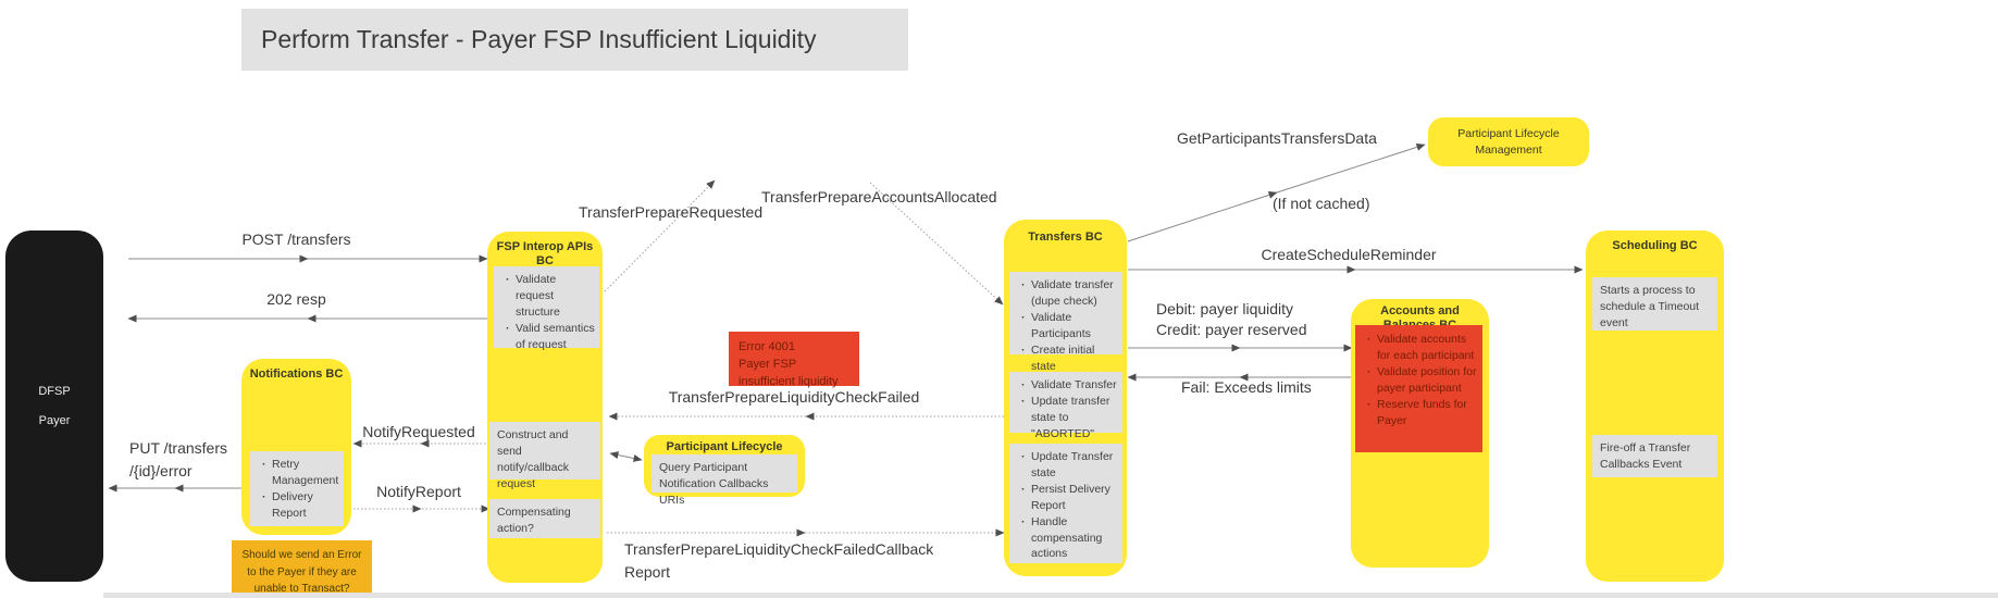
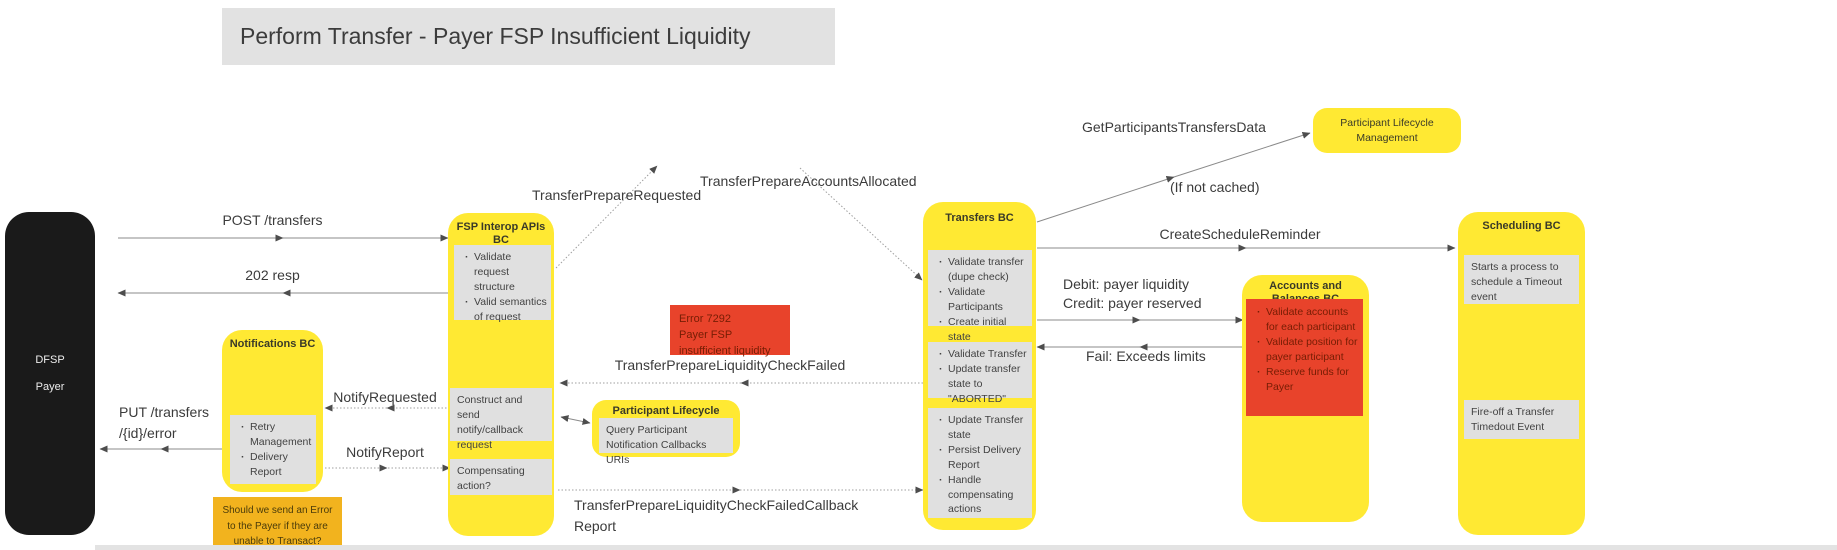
  Perform Transfer - Payer FSP Insufficient Liquidity
  DFSP
  Payer
  Notifications BC
  Retry Management
  Delivery Report
  Should we send an Error to the Payer if they are unable to Transact?
  FSP Interop APIs BC
  Validate request structure
  Valid semantics of request
  Construct and send notify/callback request
  Compensating action?
- Error 4001
+ Error 7292
  Payer FSP insufficient liquidity
  Participant Lifecycle
  Query Participant Notification Callbacks URIs
  Transfers BC
  Validate transfer (dupe check)
  Validate Participants
  Create initial state
  Validate Transfer
  Update transfer state to "ABORTED"
  Update Transfer state
  Persist Delivery Report
  Handle compensating actions
  Participant Lifecycle Management
  Validate accounts for each participant
  Validate position for payer participant
  Reserve funds for Payer
  Scheduling BC
  Starts a process to schedule a Timeout event
- Fire-off a Transfer Callbacks Event
+ Fire-off a Transfer Timedout Event
  POST /transfers
  202 resp
  PUT /transfers /{id}/error
  NotifyRequested
  NotifyReport
  TransferPrepareRequested
  TransferPrepareAccountsAllocated
  TransferPrepareLiquidityCheckFailed
  TransferPrepareLiquidityCheckFailedCallback Report
  GetParticipantsTransfersData
  (If not cached)
  CreateScheduleReminder
  Debit: payer liquidity
  Credit: payer reserved
  Fail: Exceeds limits
